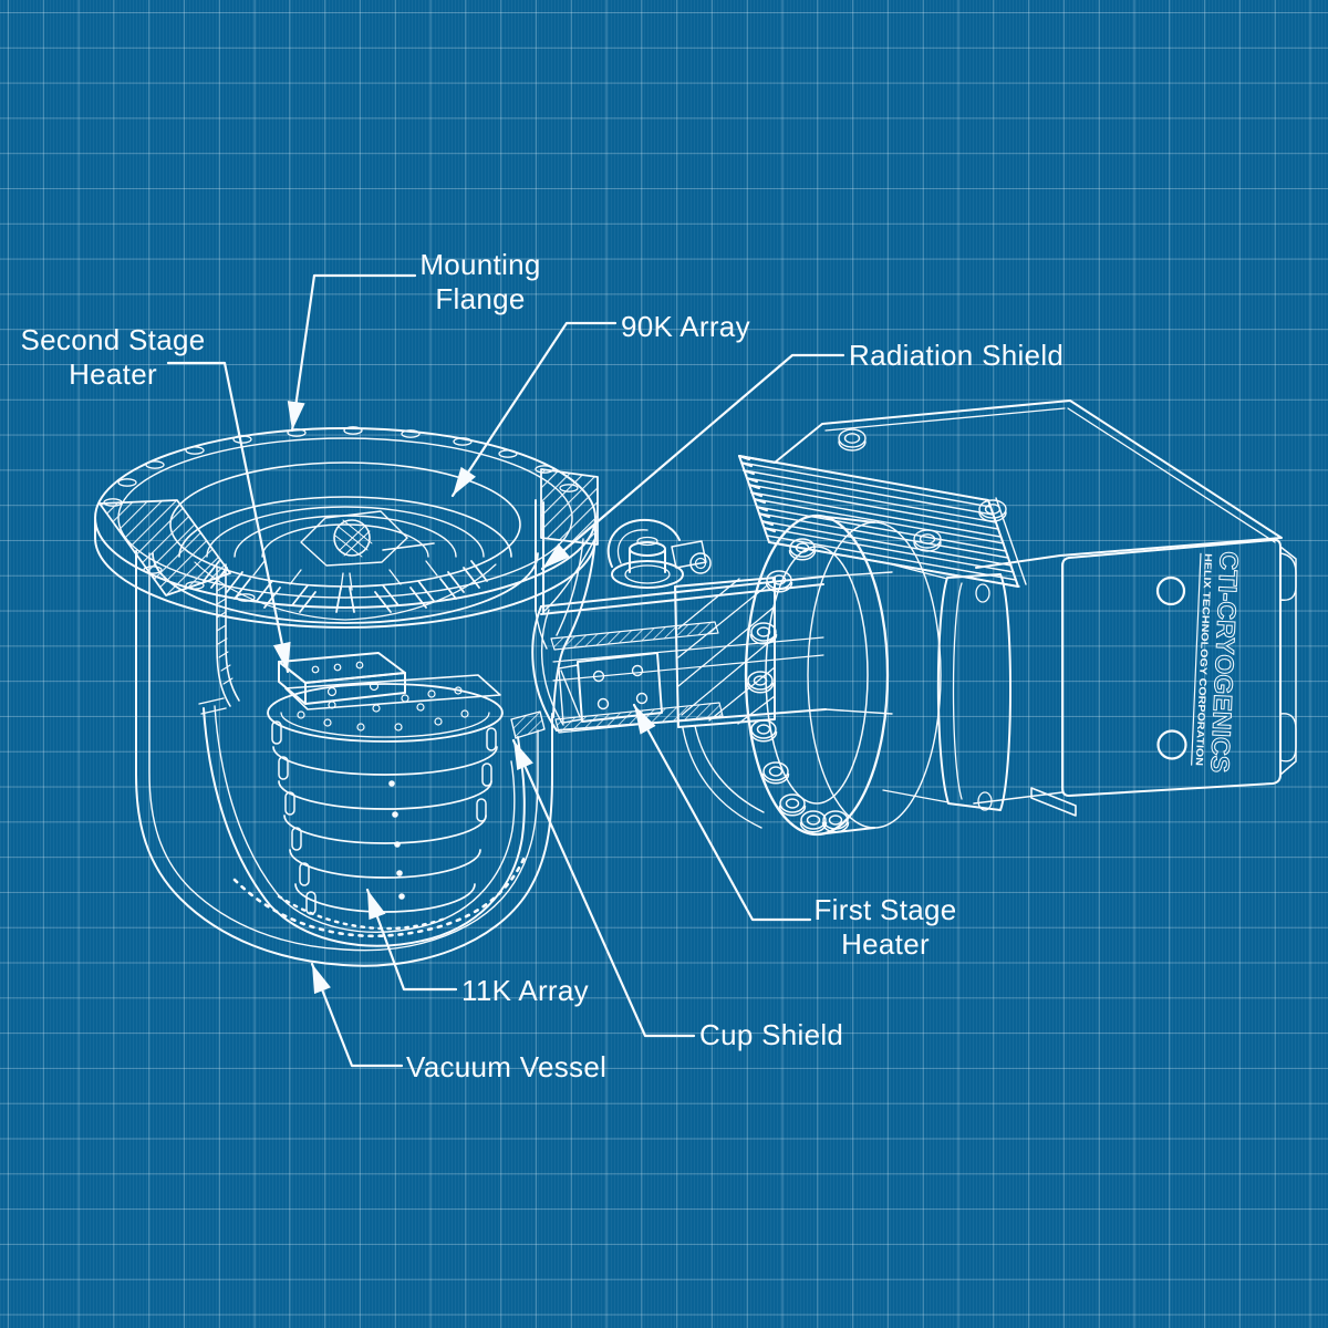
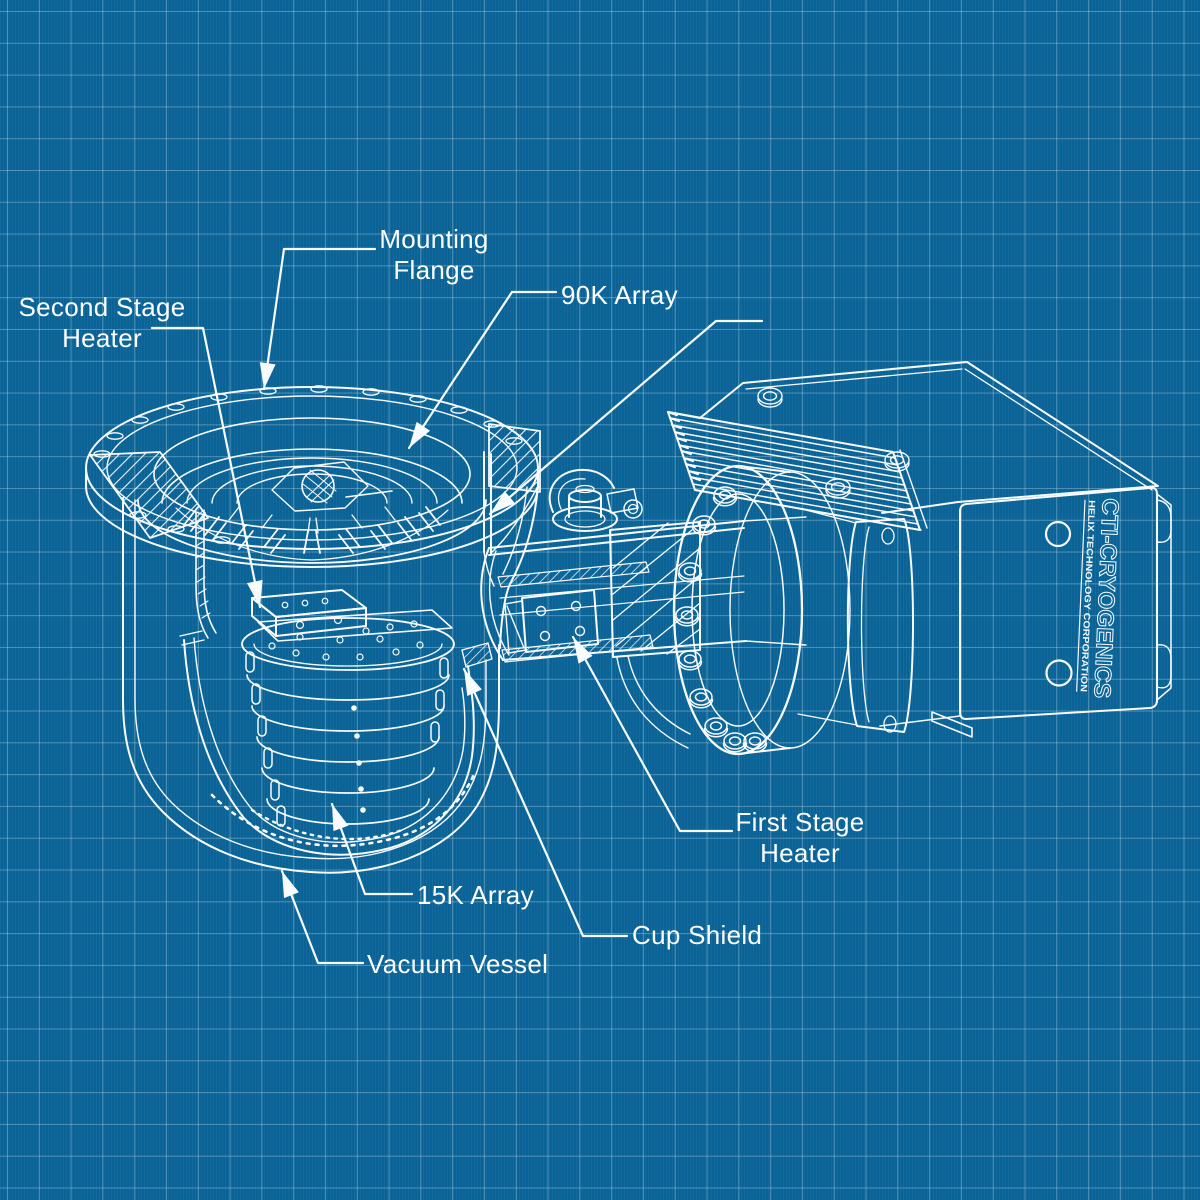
  Mounting
  Flange
  Second Stage
  Heater
  90K Array
- Radiation Shield
  First Stage
  Heater
  Cup Shield
- 11K Array
+ 15K Array
  Vacuum Vessel
